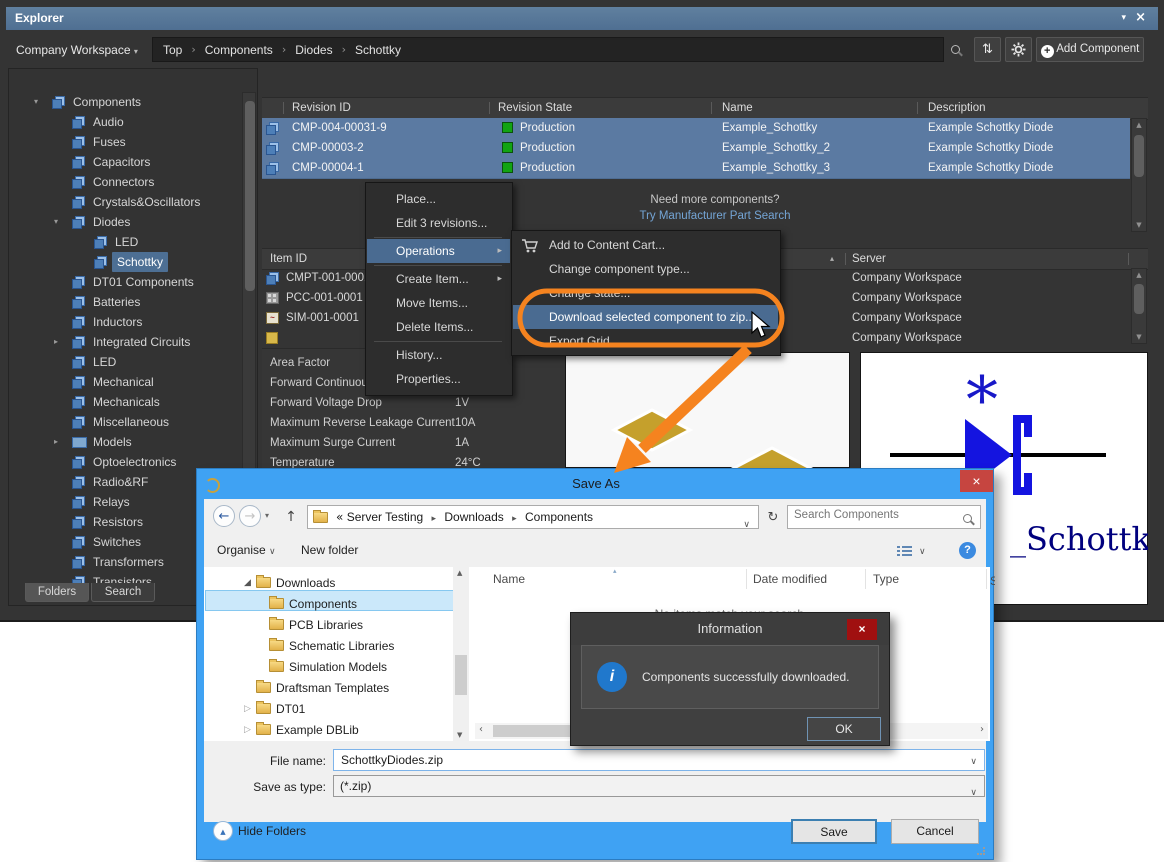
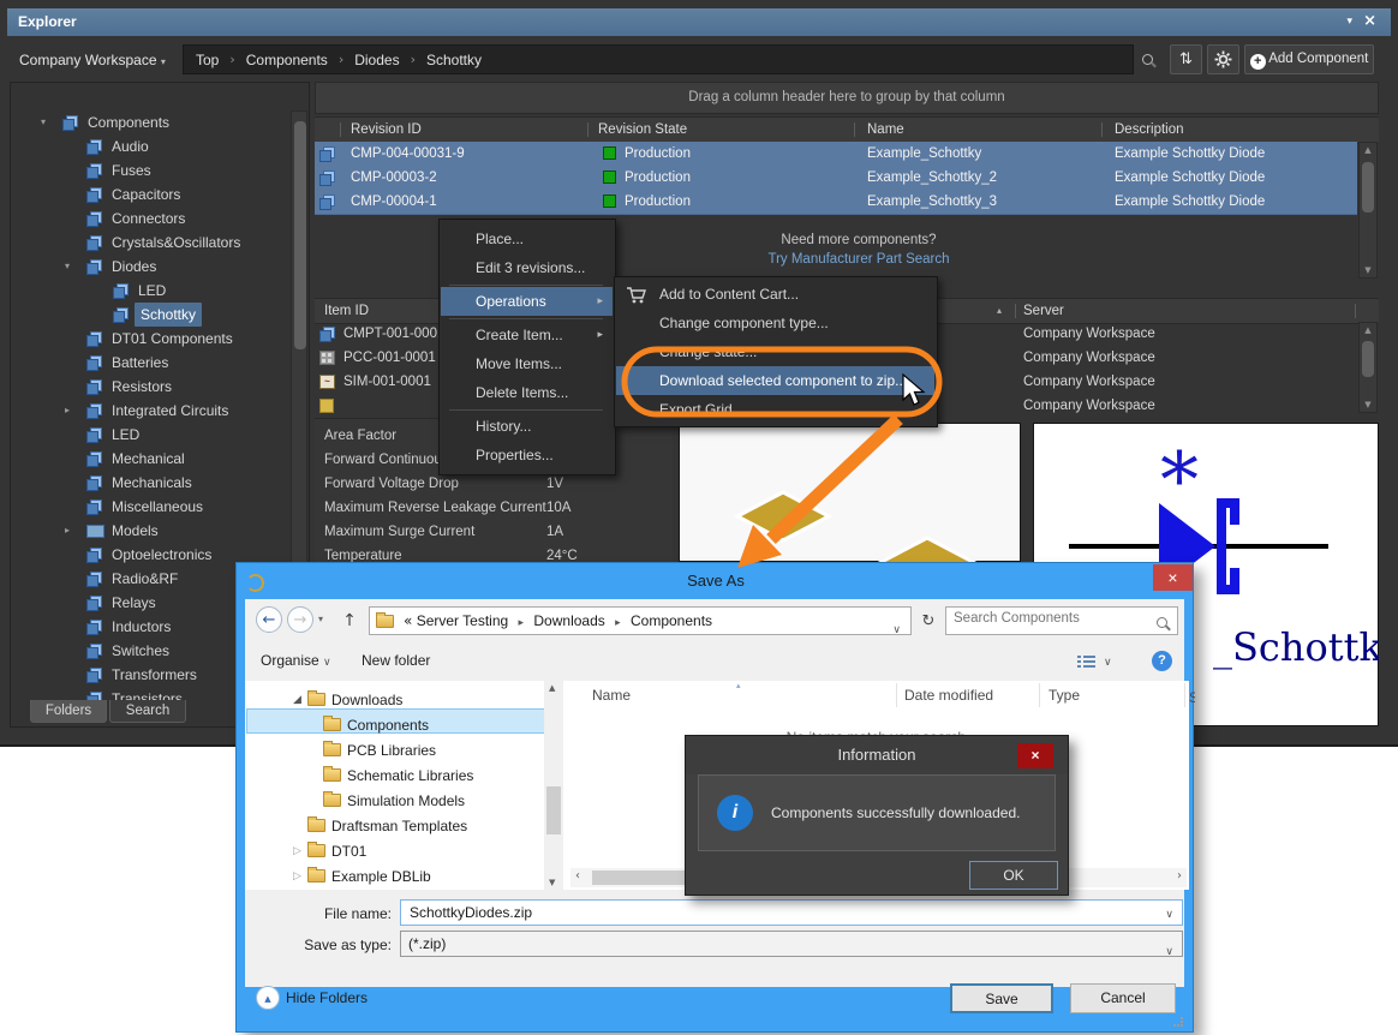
  Explorer
  ▾
  ×
  Company Workspace ▾
  Top
  ›
  Components
  ›
  Diodes
  ›
  Schottky
  ⇅
  + Add Component
  ▾
  Components
  Audio
  Fuses
  Capacitors
  Connectors
  Crystals&Oscillators
  ▾
  Diodes
  LED
  Schottky
  DT01 Components
  Batteries
- Inductors
+ Resistors
  ▸
  Integrated Circuits
  LED
  Mechanical
  Mechanicals
  Miscellaneous
  ▸
  Models
  Optoelectronics
  Radio&RF
  Relays
- Resistors
+ Inductors
  Switches
  Transformers
  Transistors
  Folders
  Search
+ Drag a column header here to group by that column
  Revision ID
  Revision State
  Name
  Description
  CMP-004-00031-9
  Production
  Example_Schottky
  Example Schottky Diode
  CMP-00003-2
  Production
  Example_Schottky_2
  Example Schottky Diode
  CMP-00004-1
  Production
  Example_Schottky_3
  Example Schottky Diode
  ▲
  ▼
  Need more components?
  Try Manufacturer Part Search
  Item ID
  ▴
  Server
  CMPT-001-000
  Company Workspace
  PCC-001-0001
  Company Workspace
  ~
  SIM-001-0001
  Company Workspace
  Company Workspace
  ▲
  ▼
  Area Factor
  Forward Voltage Drop
  1V
  Maximum Reverse Leakage Current
  10A
  Maximum Surge Current
  1A
  Temperature
  24°C
  *
  _Schottk
  Place...
  Edit 3 revisions...
  Operations
  ▸
  Create Item...
  ▸
  Move Items...
  Delete Items...
  History...
  Properties...
  Add to Content Cart...
  Change component type...
  Download selected component to zip..
  Export Grid...
  Save As
  ×
  ←
  →
  ▾
  ↑
  « Server Testing ▸ Downloads ▸ Components
  ∨
  ↻
  Search Components
  Organise ∨
  New folder
  ∨
  ?
  ◢
  Downloads
  Components
  PCB Libraries
  Schematic Libraries
  Simulation Models
  Draftsman Templates
  ▷
  DT01
  ▷
  Example DBLib
  ▲
  ▼
  ▴
  Name
  Date modified
  Type
  ‹
  ›
  File name:
  SchottkyDiodes.zip
  ∨
  Save as type:
  (*.zip)
  ∨
  ▲
  Hide Folders
  Save
  Cancel
  Information
  ×
  i
  Components successfully downloaded.
  OK
